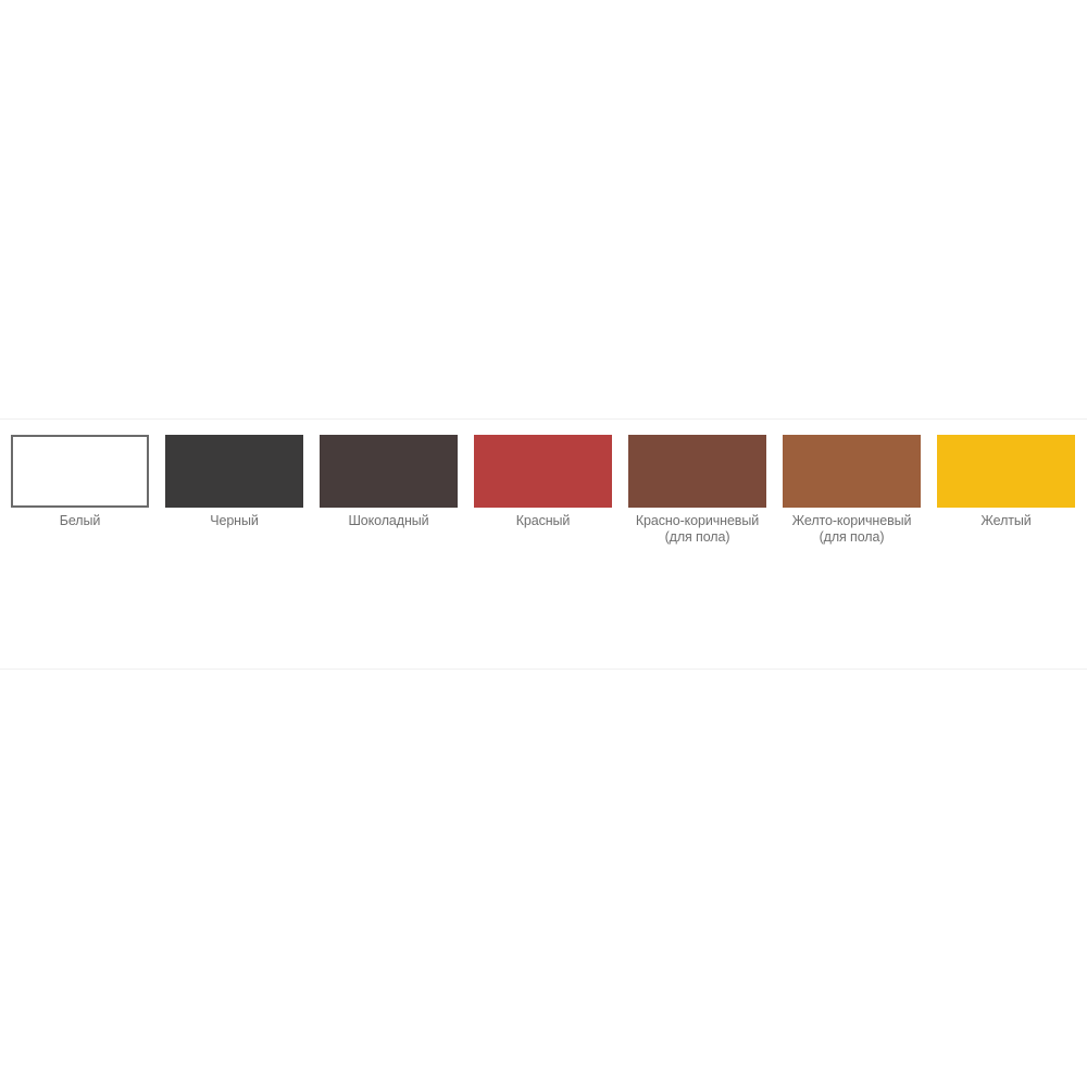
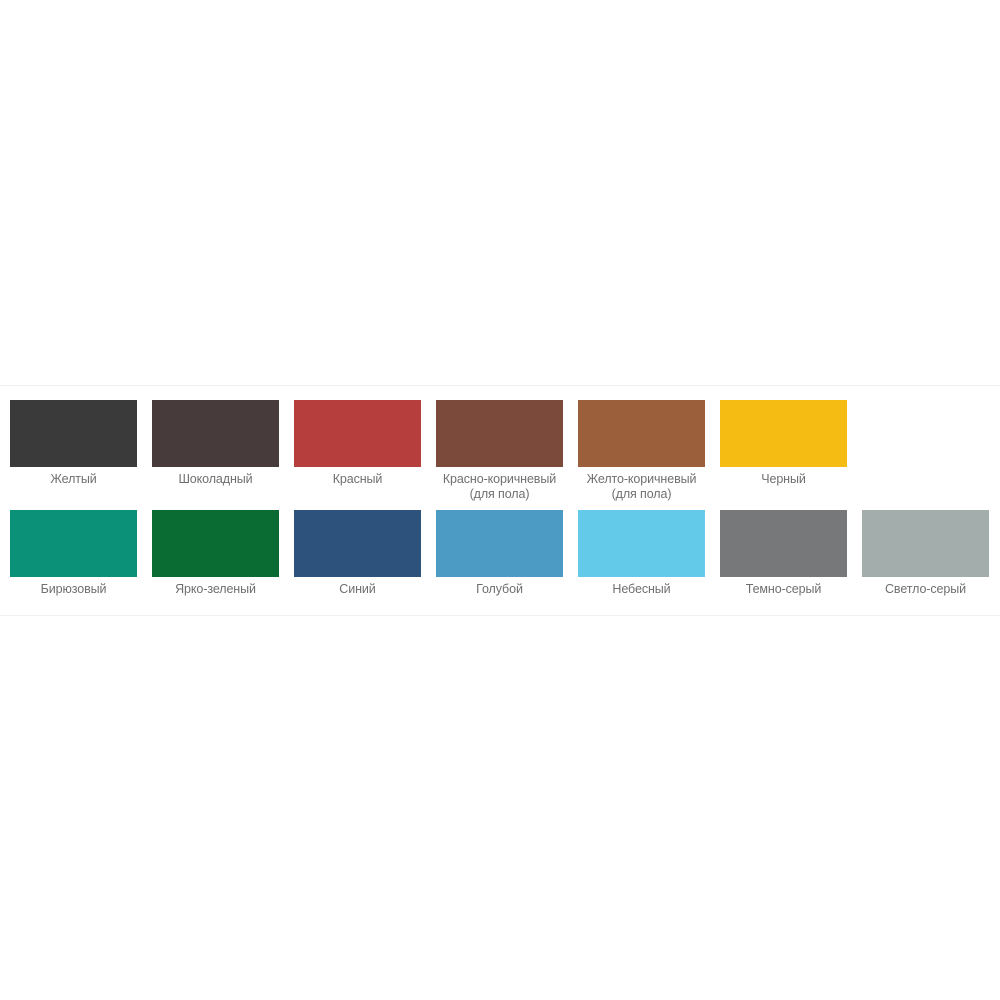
- Белый
- Черный
+ Желтый
  Шоколадный
  Красный
  Красно-коричневый
  (для пола)
  Желто-коричневый
  (для пола)
- Желтый
+ Черный
+ Бирюзовый
+ Ярко-зеленый
+ Синий
+ Голубой
+ Небесный
+ Темно-серый
+ Светло-серый
